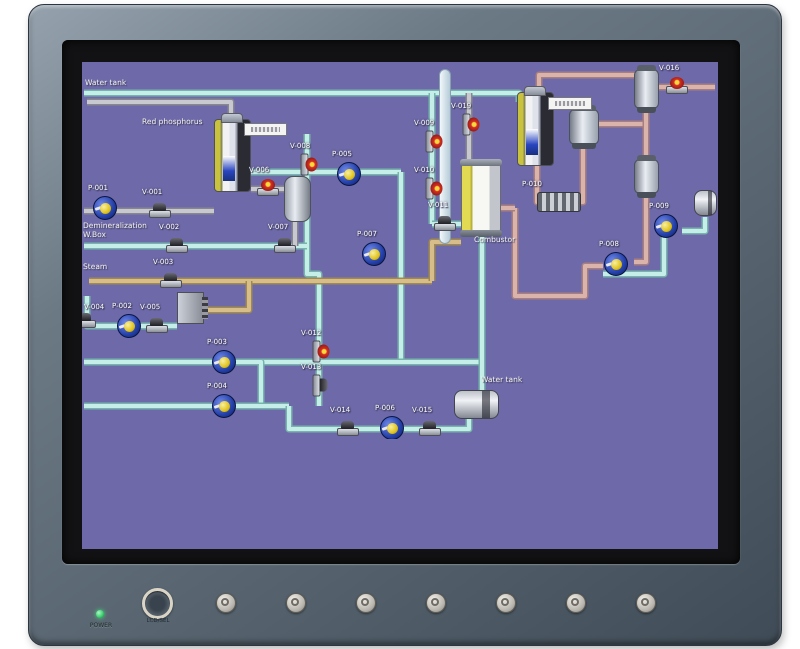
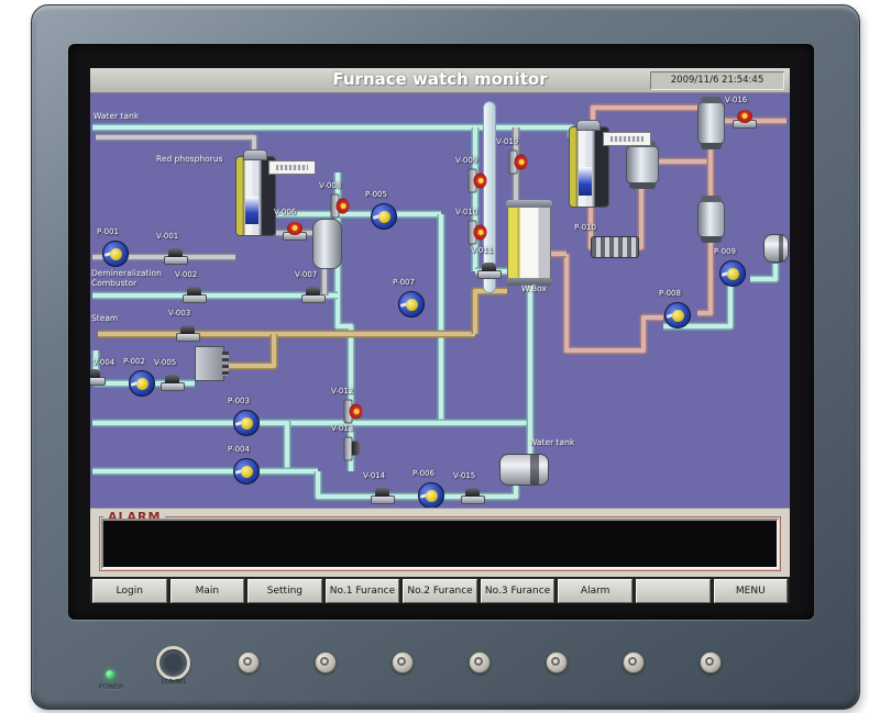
+ Furnace watch monitor
+ 2009/11/6 21:54:45
  P-010
  P-001
  P-002
  P-003
  P-004
  P-005
  P-007
  P-006
  P-008
  P-009
  V-001
  V-002
  V-003
  V-004
  V-005
  V-007
  V-011
  V-013
  V-014
  V-015
  V-006
  V-008
  V-009
  V-010
  V-019
  V-012
  V-016
  Water tank
  Red phosphorus
  Demineralization
- W.Box
+ Combustor
  Steam
- Combustor
+ W.Box
  Water tank
+ ALARM
+ Login
+ Main
+ Setting
+ No.1 Furance
+ No.2 Furance
+ No.3 Furance
+ Alarm
+ MENU
